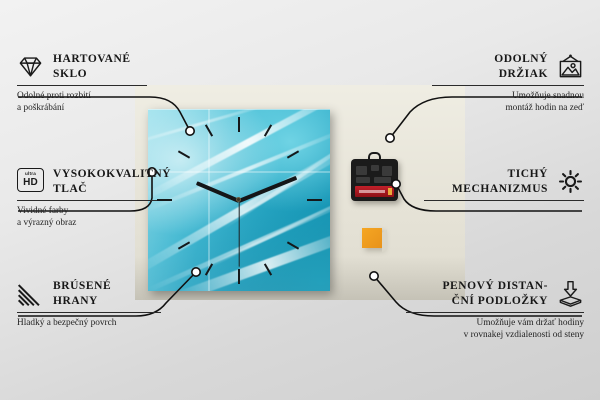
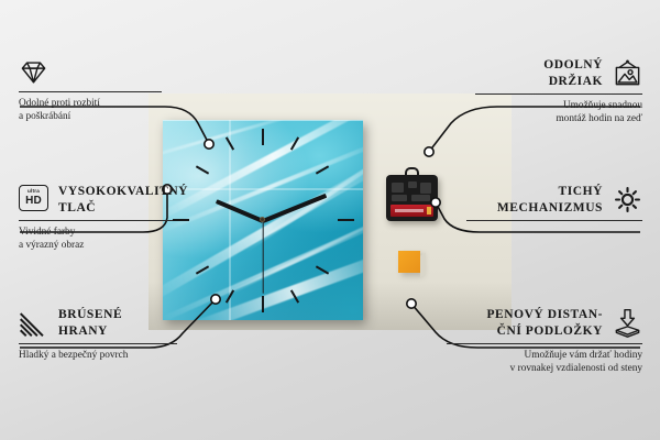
- HARTOVANÉ
- SKLO
  Odolné proti rozbití
  a poškrábání
  HD
  VYSOKOKVALITNÝ
  TLAČ
  Vividné farby
  a výrazný obraz
  BRÚSENÉ
  HRANY
  Hladký a bezpečný povrch
  ODOLNÝ
  DRŽIAK
  Umožňuje snadnou
  montáž hodin na zeď
  TICHÝ
  MECHANIZMUS
  PENOVÝ DISTAN-
  ČNÍ PODLOŽKY
  Umožňuje vám držať hodiny
  v rovnakej vzdialenosti od steny
